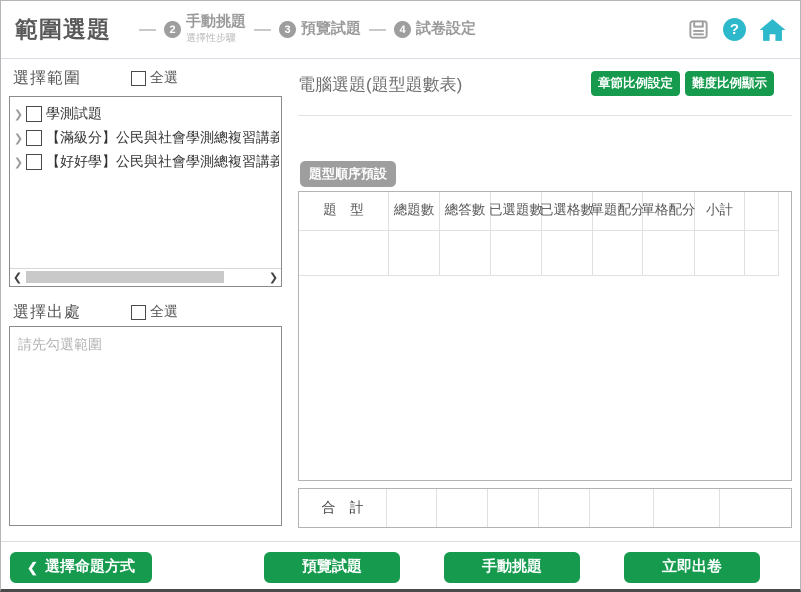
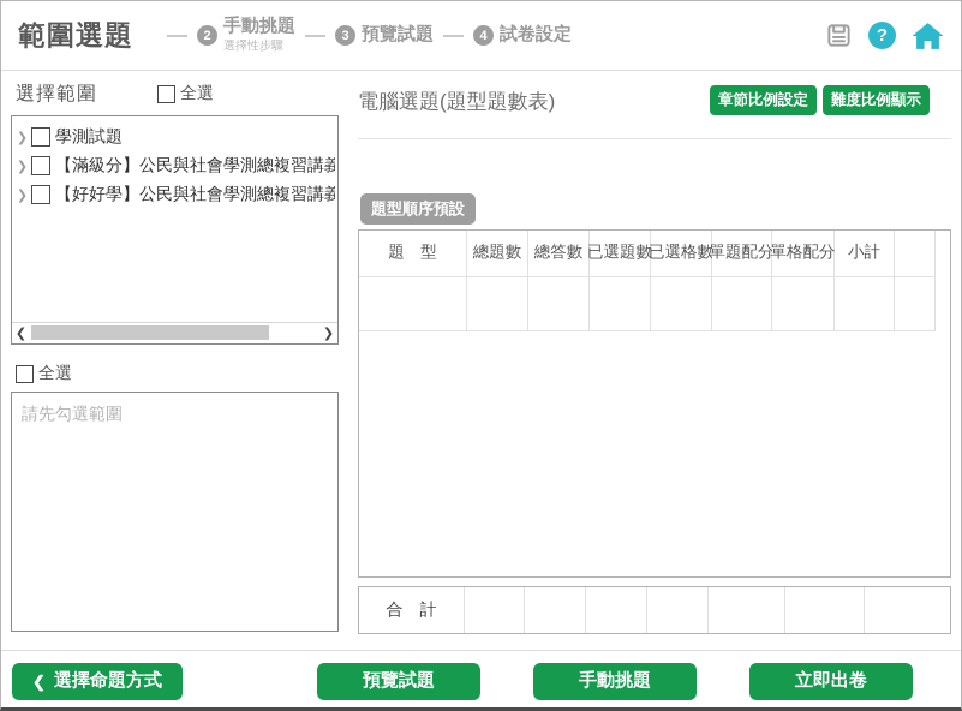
  範圍選題
  2
  手動挑題
  選擇性步驟
  3
  預覽試題
  4
  試卷設定
  ?
  選擇範圍
  全選
  ❯
  學測試題
  ❯
  【滿級分】公民與社會學測總複習講義
  ❯
  【好好學】公民與社會學測總複習講義
  ❮
  ❯
- 選擇出處
  全選
  請先勾選範圍
  電腦選題(題型題數表)
  章節比例設定
  難度比例顯示
  題型順序預設
  題 型
  總題數
  總答數
  已選題數
  已選格數
  單題配分
  單格配分
  小計
  合 計
  ❮
  選擇命題方式
  預覽試題
  手動挑題
  立即出卷
